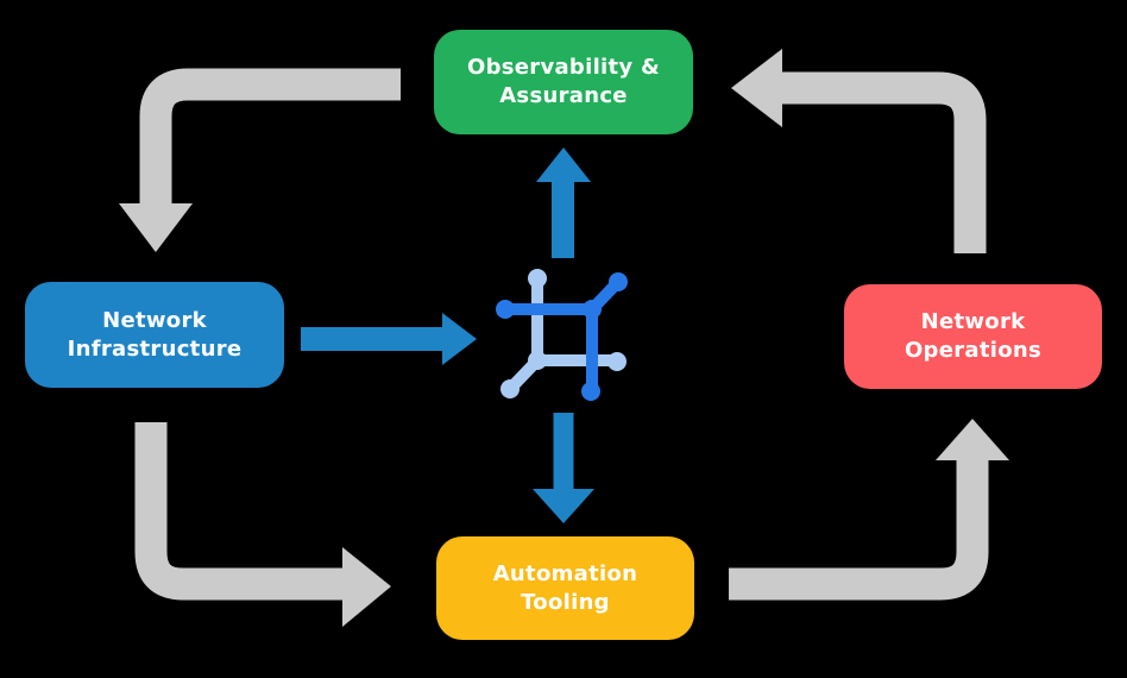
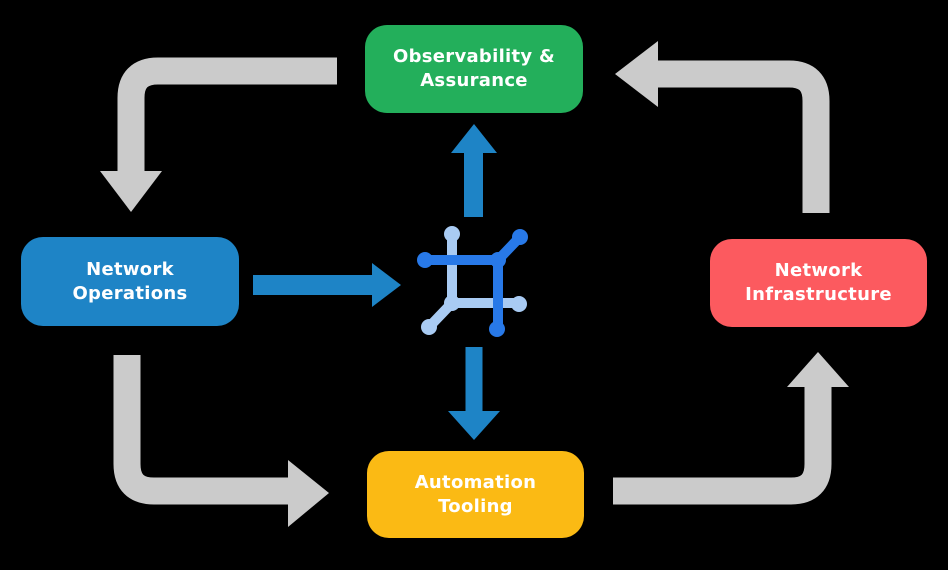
  Observability &
  Assurance
  Network
- Infrastructure
+ Operations
  Network
- Operations
+ Infrastructure
  Automation
  Tooling
